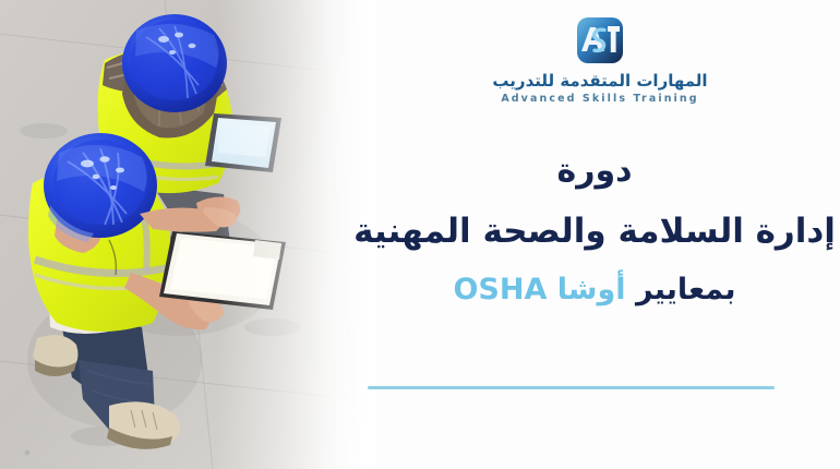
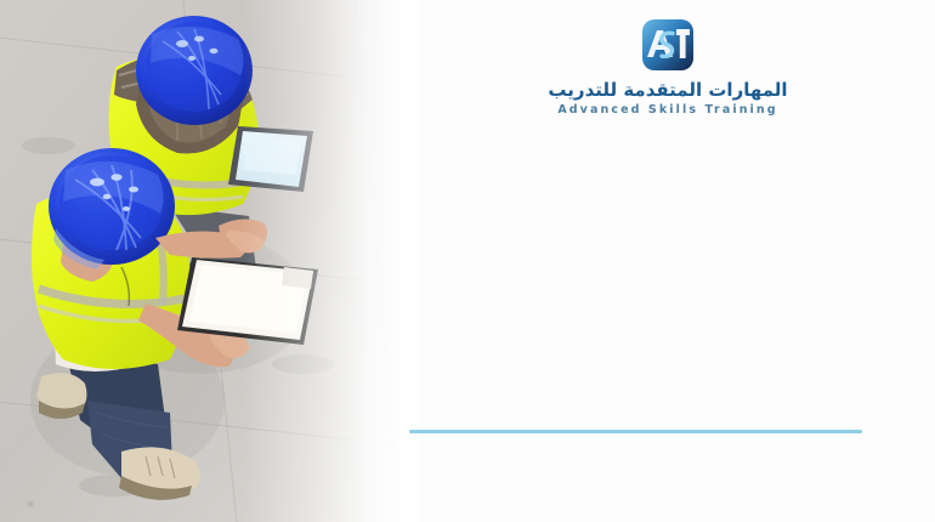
  المهارات المتقدمة للتدريب
  Advanced Skills Training
- دورة
- إدارة السلامة والصحة المهنية
- بمعايير أوشا OSHA
